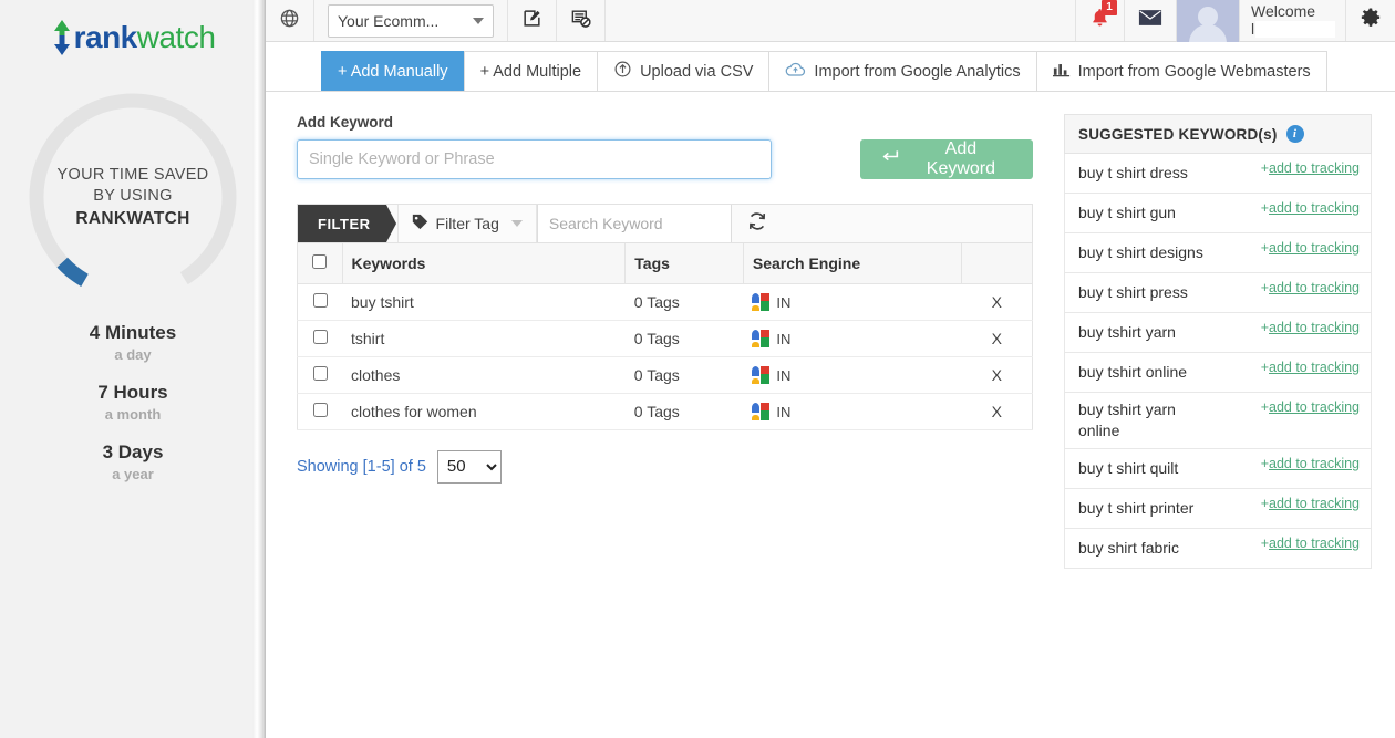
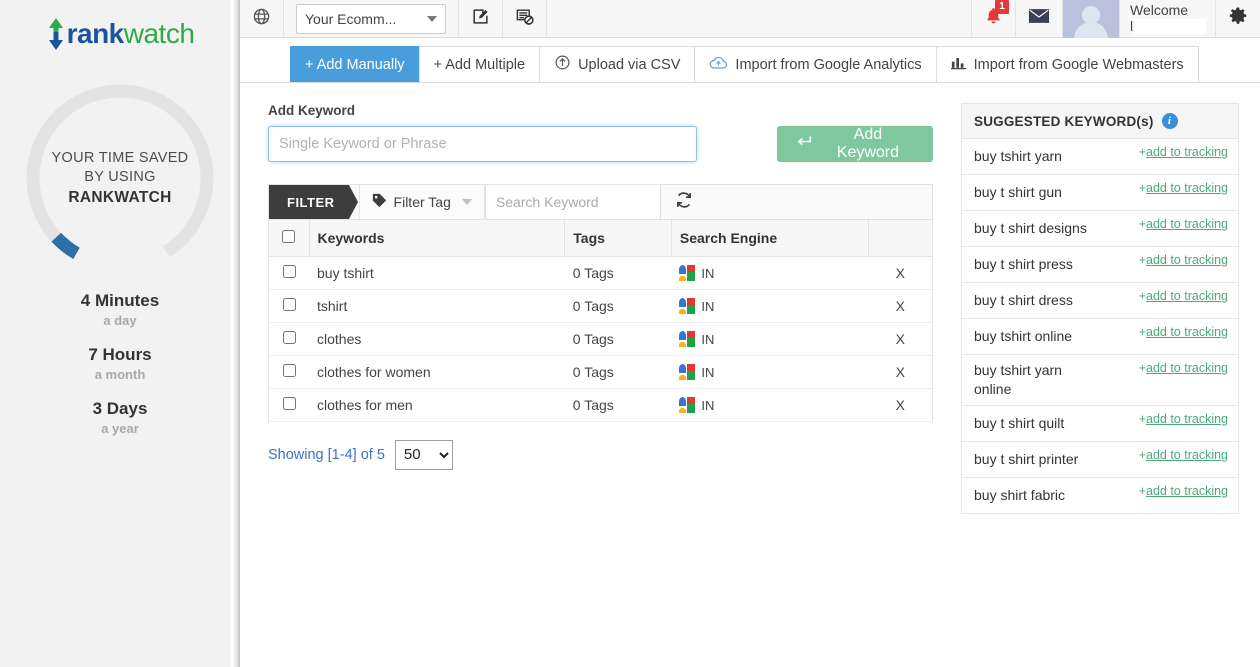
  rank
  watch
  YOUR TIME SAVED
  BY USING
  RANKWATCH
  4 Minutes
  a day
  7 Hours
  a month
  3 Days
  a year
  Your Ecomm...
  1
  Welcome
  l
  + Add Manually
  + Add Multiple
  Upload via CSV
  Import from Google Analytics
  Import from Google Webmasters
  Add Keyword
  Single Keyword or Phrase
  Add Keyword
  FILTER
  Filter Tag
  Search Keyword
  	Keywords	Tags	Search Engine
  	buy tshirt	0 Tags	IN	X
  	tshirt	0 Tags	IN	X
  	clothes	0 Tags	IN	X
  	clothes for women	0 Tags	IN	X
+ 	clothes for men	0 Tags	IN	X
- Showing [1-5] of 5
+ Showing [1-4] of 5
  50
  SUGGESTED KEYWORD(s)
  i
- buy t shirt dress
+ buy tshirt yarn
  +add to tracking
  buy t shirt gun
  +add to tracking
  buy t shirt designs
  +add to tracking
  buy t shirt press
  +add to tracking
- buy tshirt yarn
+ buy t shirt dress
  +add to tracking
  buy tshirt online
  +add to tracking
  buy tshirt yarn online
  +add to tracking
  buy t shirt quilt
  +add to tracking
  buy t shirt printer
  +add to tracking
  buy shirt fabric
  +add to tracking
